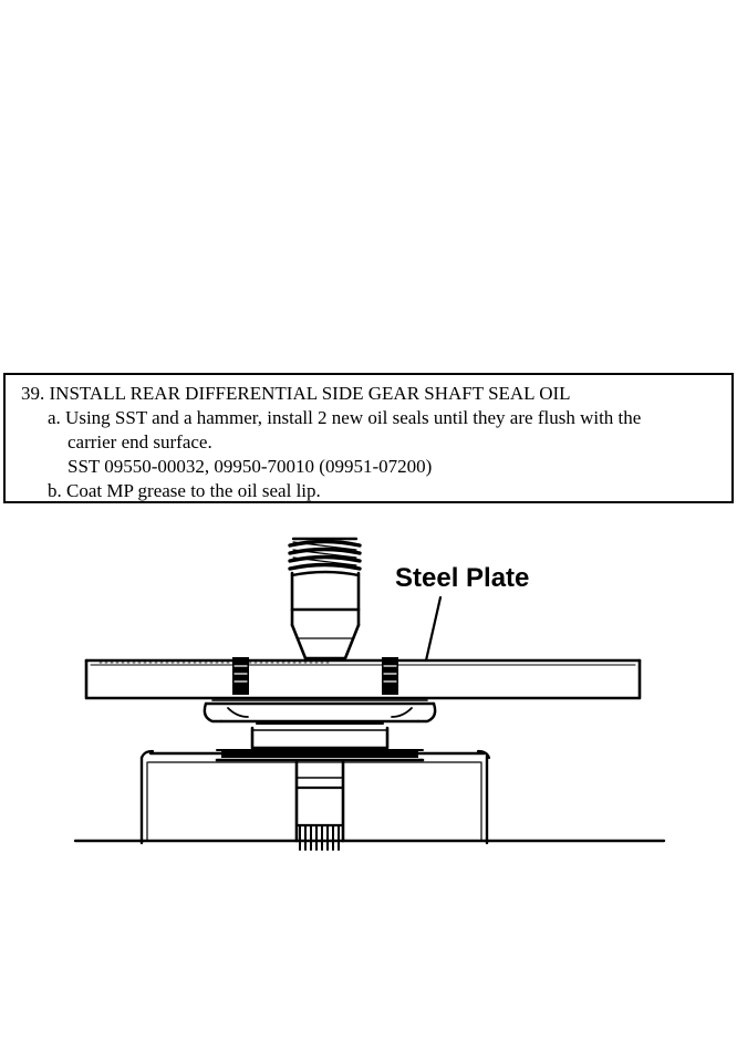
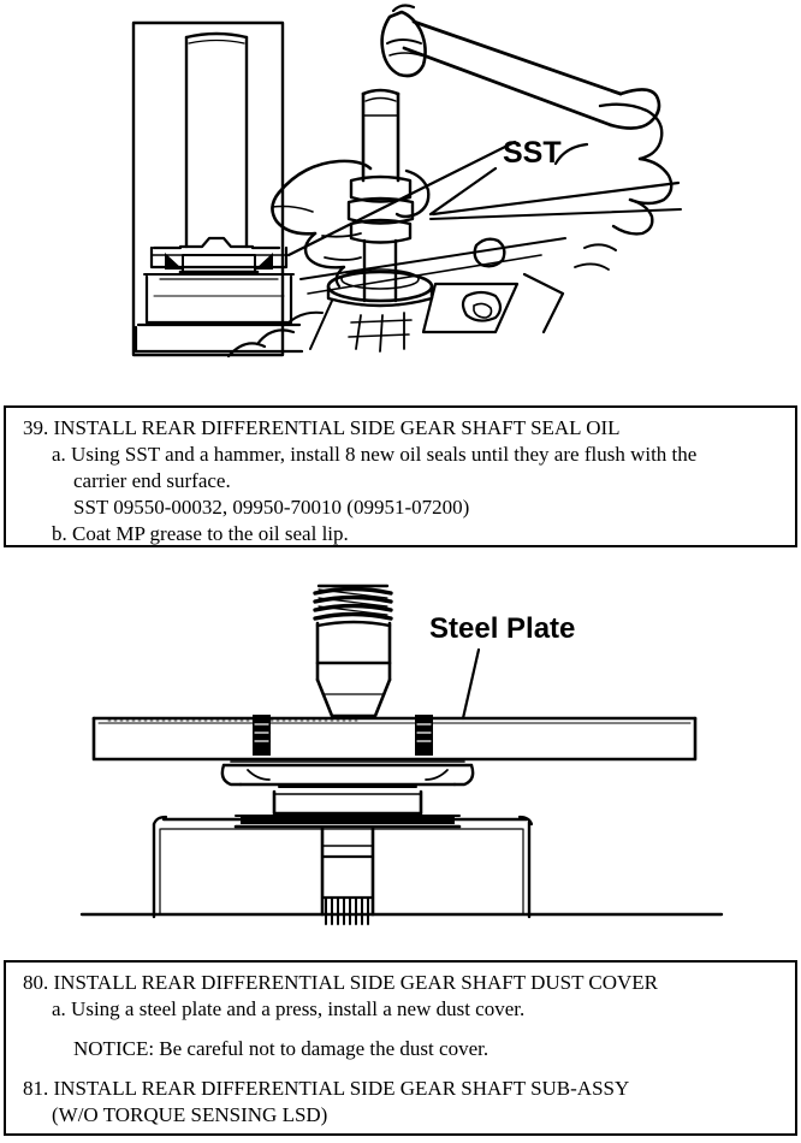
+ SST
  39. INSTALL REAR DIFFERENTIAL SIDE GEAR SHAFT SEAL OIL
- a. Using SST and a hammer, install 2 new oil seals until they are flush with the
+ a. Using SST and a hammer, install 8 new oil seals until they are flush with the
  carrier end surface.
  SST 09550-00032, 09950-70010 (09951-07200)
  b. Coat MP grease to the oil seal lip.
  Steel Plate
+ 80. INSTALL REAR DIFFERENTIAL SIDE GEAR SHAFT DUST COVER
+ a. Using a steel plate and a press, install a new dust cover.
+ NOTICE: Be careful not to damage the dust cover.
+ 81. INSTALL REAR DIFFERENTIAL SIDE GEAR SHAFT SUB-ASSY
+ (W/O TORQUE SENSING LSD)
